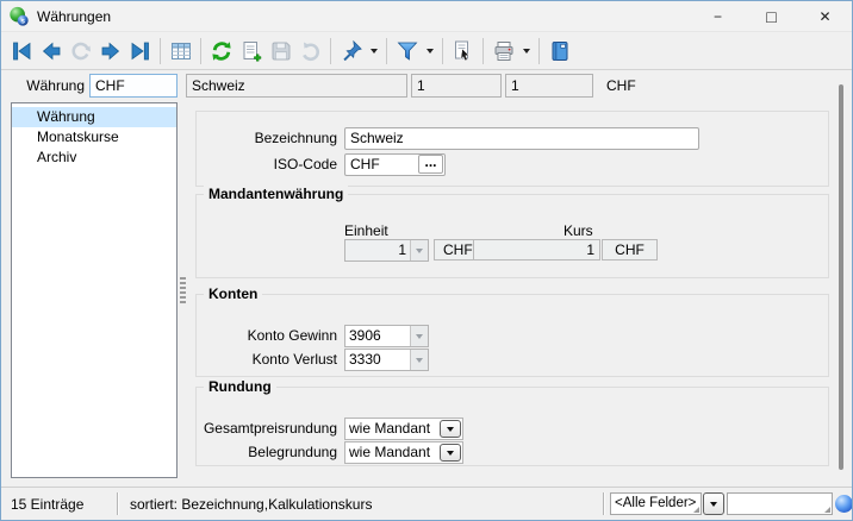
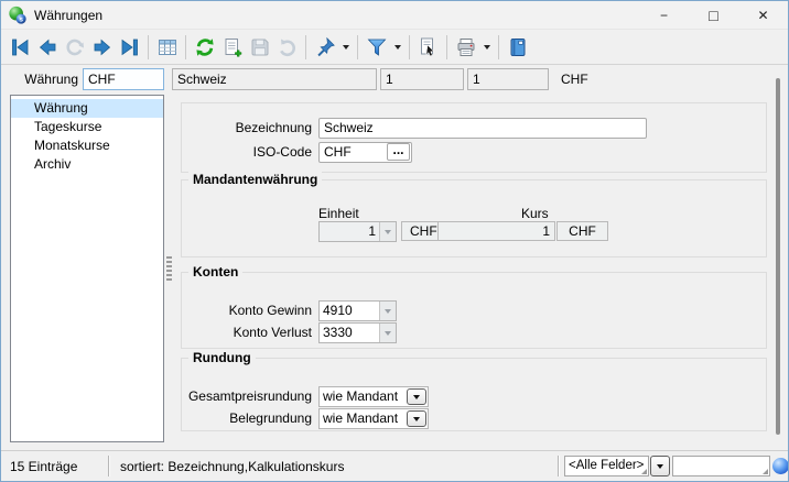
  Währungen
  −
  □
  ✕
  Währung
  CHF
  Schweiz
  1
  1
  CHF
  Währung
+ Tageskurse
  Monatskurse
  Archiv
  Bezeichnung
  Schweiz
  ISO-Code
  CHF
  ...
  Mandantenwährung
  Einheit
  1
  CHF
  Kurs
  1
  CHF
  Konten
  Konto Gewinn
- 3906
+ 4910
  Konto Verlust
  3330
  Rundung
  Gesamtpreisrundung
  wie Mandant
  Belegrundung
  wie Mandant
  15 Einträge
  sortiert: Bezeichnung,Kalkulationskurs
  <Alle Felder>
